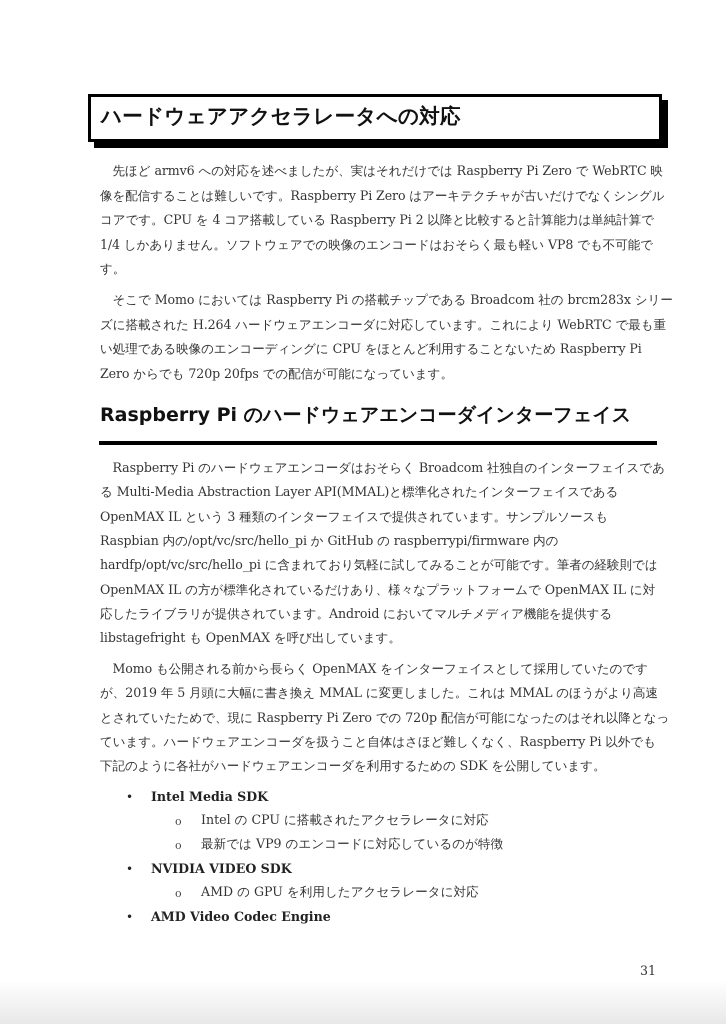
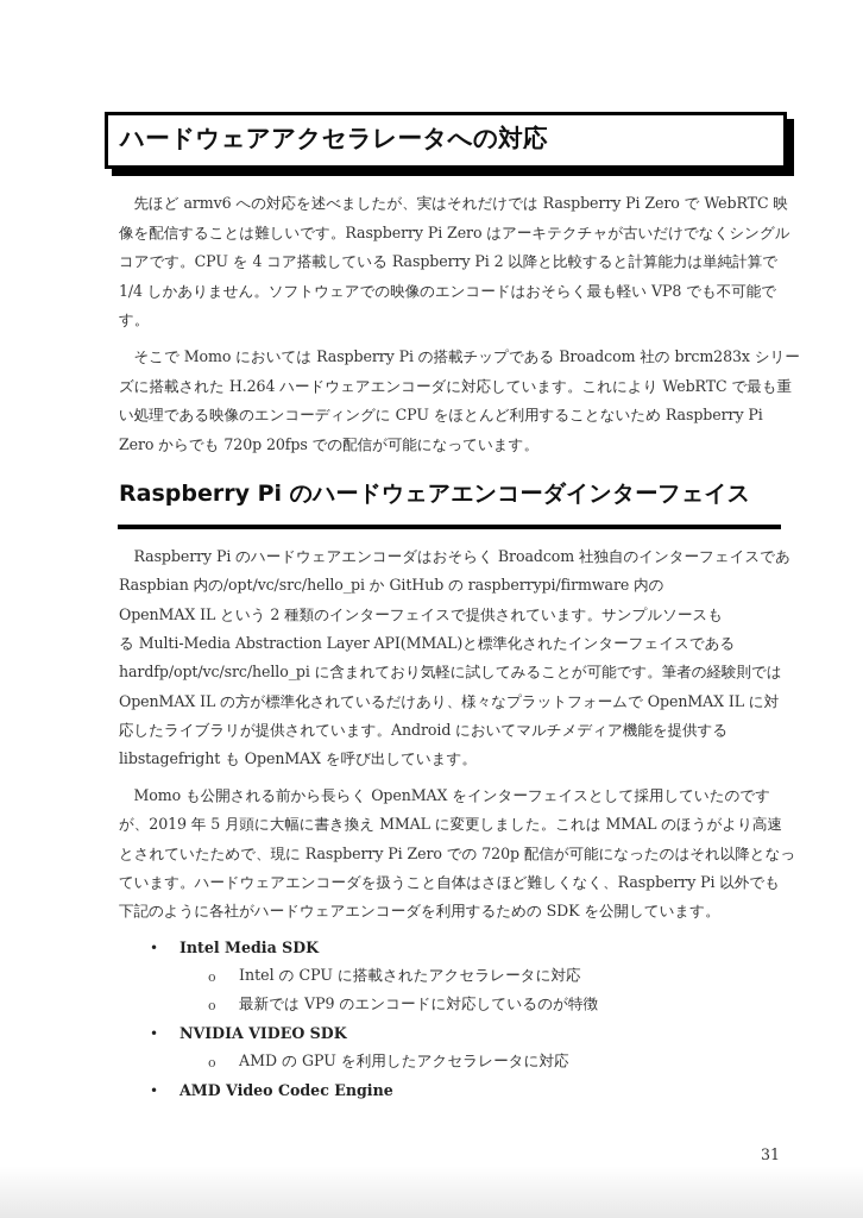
  ハードウェアアクセラレータへの対応
  先ほど armv6 への対応を述べましたが、実はそれだけでは Raspberry Pi Zero で WebRTC 映
  像を配信することは難しいです。Raspberry Pi Zero はアーキテクチャが古いだけでなくシングル
  コアです。CPU を 4 コア搭載している Raspberry Pi 2 以降と比較すると計算能力は単純計算で
  1/4 しかありません。ソフトウェアでの映像のエンコードはおそらく最も軽い VP8 でも不可能で
  す。
  そこで Momo においては Raspberry Pi の搭載チップである Broadcom 社の brcm283x シリー
  ズに搭載された H.264 ハードウェアエンコーダに対応しています。これにより WebRTC で最も重
  い処理である映像のエンコーディングに CPU をほとんど利用することないため Raspberry Pi
  Zero からでも 720p 20fps での配信が可能になっています。
  Raspberry Pi のハードウェアエンコーダインターフェイス
  Raspberry Pi のハードウェアエンコーダはおそらく Broadcom 社独自のインターフェイスであ
- る Multi-Media Abstraction Layer API(MMAL)と標準化されたインターフェイスである
+ Raspbian 内の/opt/vc/src/hello_pi か GitHub の raspberrypi/firmware 内の
- OpenMAX IL という 3 種類のインターフェイスで提供されています。サンプルソースも
+ OpenMAX IL という 2 種類のインターフェイスで提供されています。サンプルソースも
- Raspbian 内の/opt/vc/src/hello_pi か GitHub の raspberrypi/firmware 内の
+ る Multi-Media Abstraction Layer API(MMAL)と標準化されたインターフェイスである
  hardfp/opt/vc/src/hello_pi に含まれており気軽に試してみることが可能です。筆者の経験則では
  OpenMAX IL の方が標準化されているだけあり、様々なプラットフォームで OpenMAX IL に対
  応したライブラリが提供されています。Android においてマルチメディア機能を提供する
  libstagefright も OpenMAX を呼び出しています。
  Momo も公開される前から長らく OpenMAX をインターフェイスとして採用していたのです
  が、2019 年 5 月頭に大幅に書き換え MMAL に変更しました。これは MMAL のほうがより高速
  とされていたためで、現に Raspberry Pi Zero での 720p 配信が可能になったのはそれ以降となっ
  ています。ハードウェアエンコーダを扱うこと自体はさほど難しくなく、Raspberry Pi 以外でも
  下記のように各社がハードウェアエンコーダを利用するための SDK を公開しています。
  •
  Intel Media SDK
  o
  Intel の CPU に搭載されたアクセラレータに対応
  o
  最新では VP9 のエンコードに対応しているのが特徴
  •
  NVIDIA VIDEO SDK
  o
  AMD の GPU を利用したアクセラレータに対応
  •
  AMD Video Codec Engine
  31
